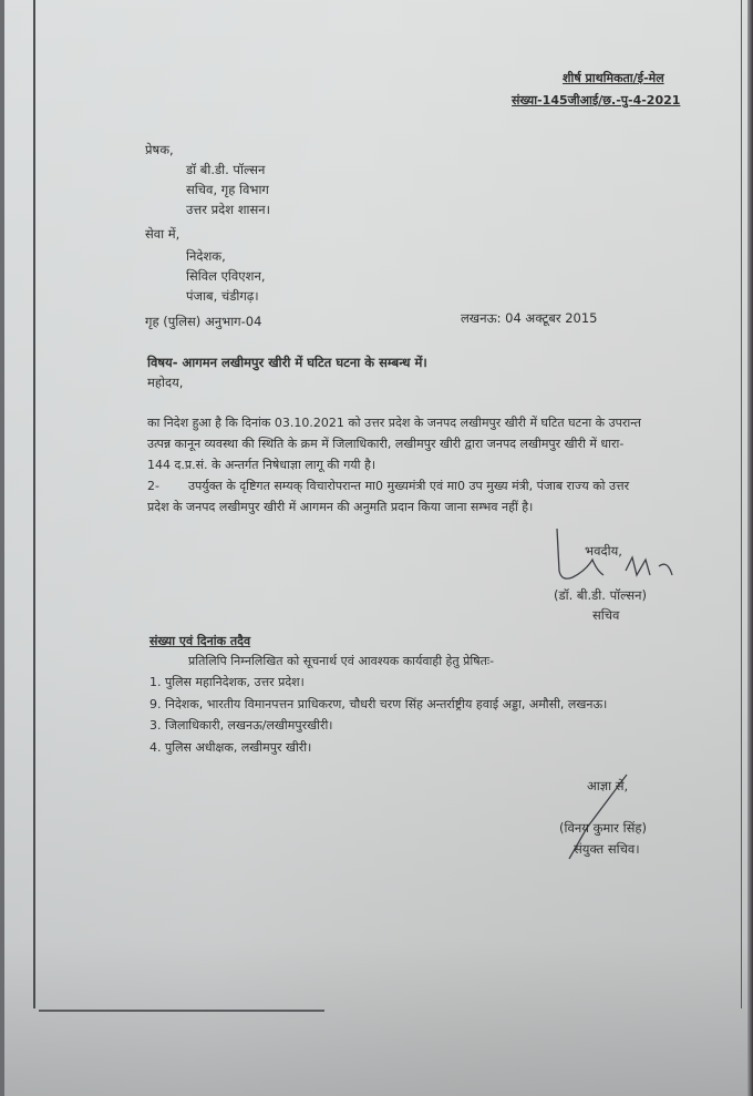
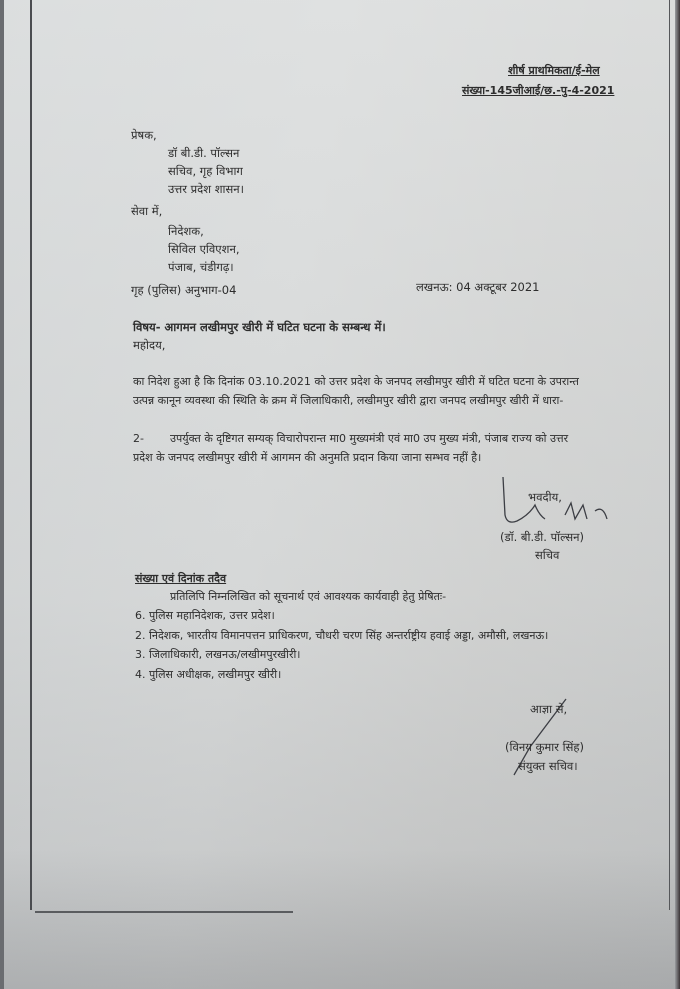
  शीर्ष प्राथमिकता/ई-मेल
  संख्या-145जीआई/छ.-पु-4-2021
  प्रेषक,
  डॉ बी.डी. पॉल्सन
  सचिव, गृह विभाग
  उत्तर प्रदेश शासन।
  सेवा में,
  निदेशक,
  सिविल एविएशन,
  पंजाब, चंडीगढ़।
  गृह (पुलिस) अनुभाग-04
- लखनऊ: 04 अक्टूबर 2015
+ लखनऊ: 04 अक्टूबर 2021
  विषय- आगमन लखीमपुर खीरी में घटित घटना के सम्बन्ध में।
  महोदय,
  का निदेश हुआ है कि दिनांक 03.10.2021 को उत्तर प्रदेश के जनपद लखीमपुर खीरी में घटित घटना के उपरान्त
  उत्पन्न कानून व्यवस्था की स्थिति के क्रम में जिलाधिकारी, लखीमपुर खीरी द्वारा जनपद लखीमपुर खीरी में धारा-
- 144 द.प्र.सं. के अन्तर्गत निषेधाज्ञा लागू की गयी है।
  2-
  उपर्युक्त के दृष्टिगत सम्यक् विचारोपरान्त मा0 मुख्यमंत्री एवं मा0 उप मुख्य मंत्री, पंजाब राज्य को उत्तर
  प्रदेश के जनपद लखीमपुर खीरी में आगमन की अनुमति प्रदान किया जाना सम्भव नहीं है।
  भवदीय,
  (डॉ. बी.डी. पॉल्सन)
  सचिव
  संख्या एवं दिनांक तदैव
  प्रतिलिपि निम्नलिखित को सूचनार्थ एवं आवश्यक कार्यवाही हेतु प्रेषितः-
- 1. पुलिस महानिदेशक, उत्तर प्रदेश।
+ 6. पुलिस महानिदेशक, उत्तर प्रदेश।
- 9. निदेशक, भारतीय विमानपत्तन प्राधिकरण, चौधरी चरण सिंह अन्तर्राष्ट्रीय हवाई अड्डा, अमौसी, लखनऊ।
+ 2. निदेशक, भारतीय विमानपत्तन प्राधिकरण, चौधरी चरण सिंह अन्तर्राष्ट्रीय हवाई अड्डा, अमौसी, लखनऊ।
  3. जिलाधिकारी, लखनऊ/लखीमपुरखीरी।
  4. पुलिस अधीक्षक, लखीमपुर खीरी।
  आज्ञा से,
  (विनय कुमार सिंह)
  संयुक्त सचिव।
